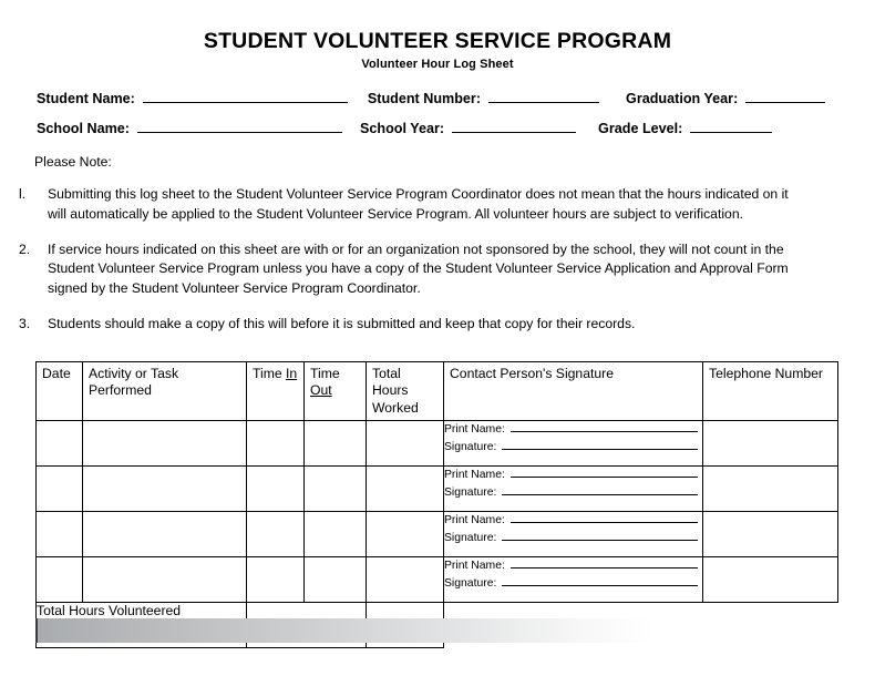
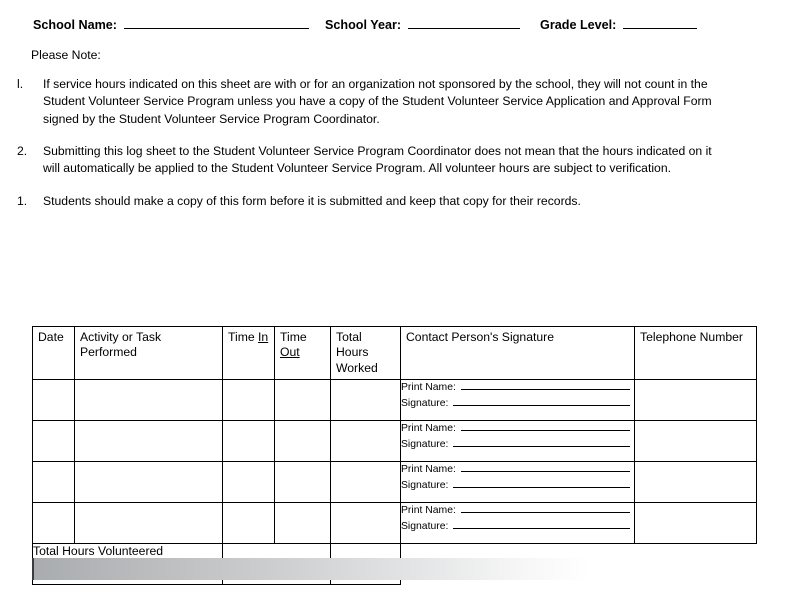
- STUDENT VOLUNTEER SERVICE PROGRAM
- Volunteer Hour Log Sheet
- Student Name:
- Student Number:
- Graduation Year:
  School Name:
  School Year:
  Grade Level:
  Please Note:
  l.
- Submitting this log sheet to the Student Volunteer Service Program Coordinator does not mean that the hours indicated on it will automatically be applied to the Student Volunteer Service Program. All volunteer hours are subject to verification.
+ If service hours indicated on this sheet are with or for an organization not sponsored by the school, they will not count in the Student Volunteer Service Program unless you have a copy of the Student Volunteer Service Application and Approval Form signed by the Student Volunteer Service Program Coordinator.
  2.
- If service hours indicated on this sheet are with or for an organization not sponsored by the school, they will not count in the Student Volunteer Service Program unless you have a copy of the Student Volunteer Service Application and Approval Form signed by the Student Volunteer Service Program Coordinator.
+ Submitting this log sheet to the Student Volunteer Service Program Coordinator does not mean that the hours indicated on it will automatically be applied to the Student Volunteer Service Program. All volunteer hours are subject to verification.
- 3.
+ 1.
- Students should make a copy of this will before it is submitted and keep that copy for their records.
+ Students should make a copy of this form before it is submitted and keep that copy for their records.
  Date	Activity or Task Performed	Time In	Time Out	Total Hours Worked	Contact Person's Signature	Telephone Number
  					Print Name: Signature:
  					Print Name: Signature:
  					Print Name: Signature:
  					Print Name: Signature:
